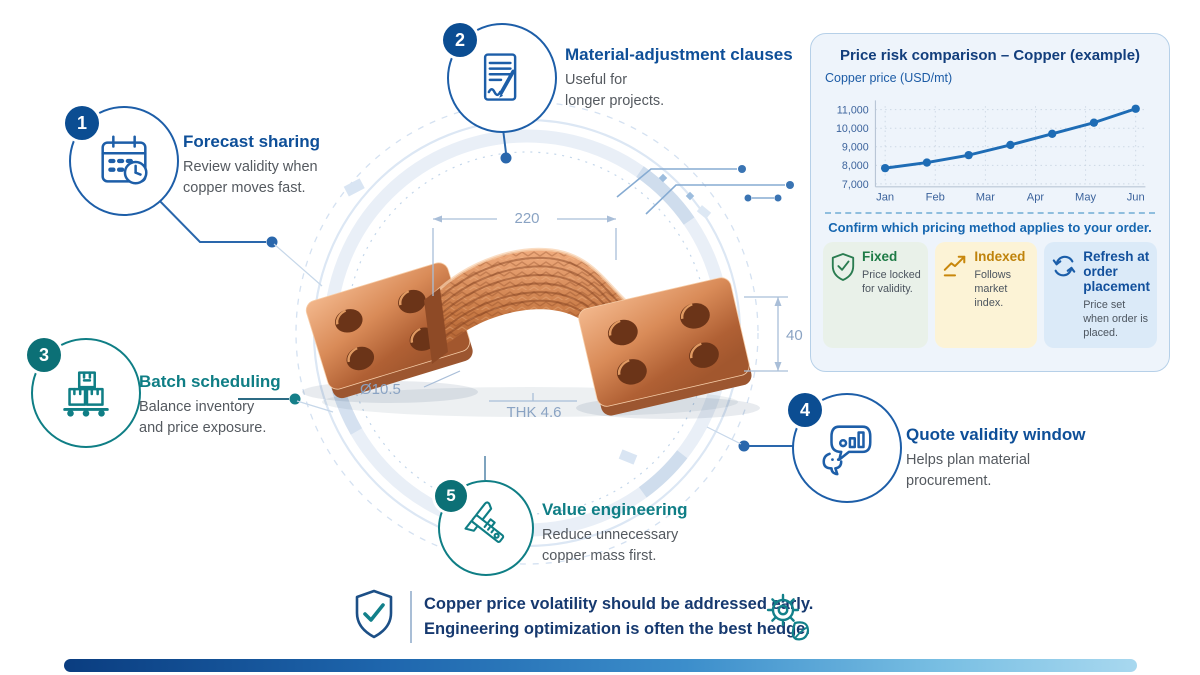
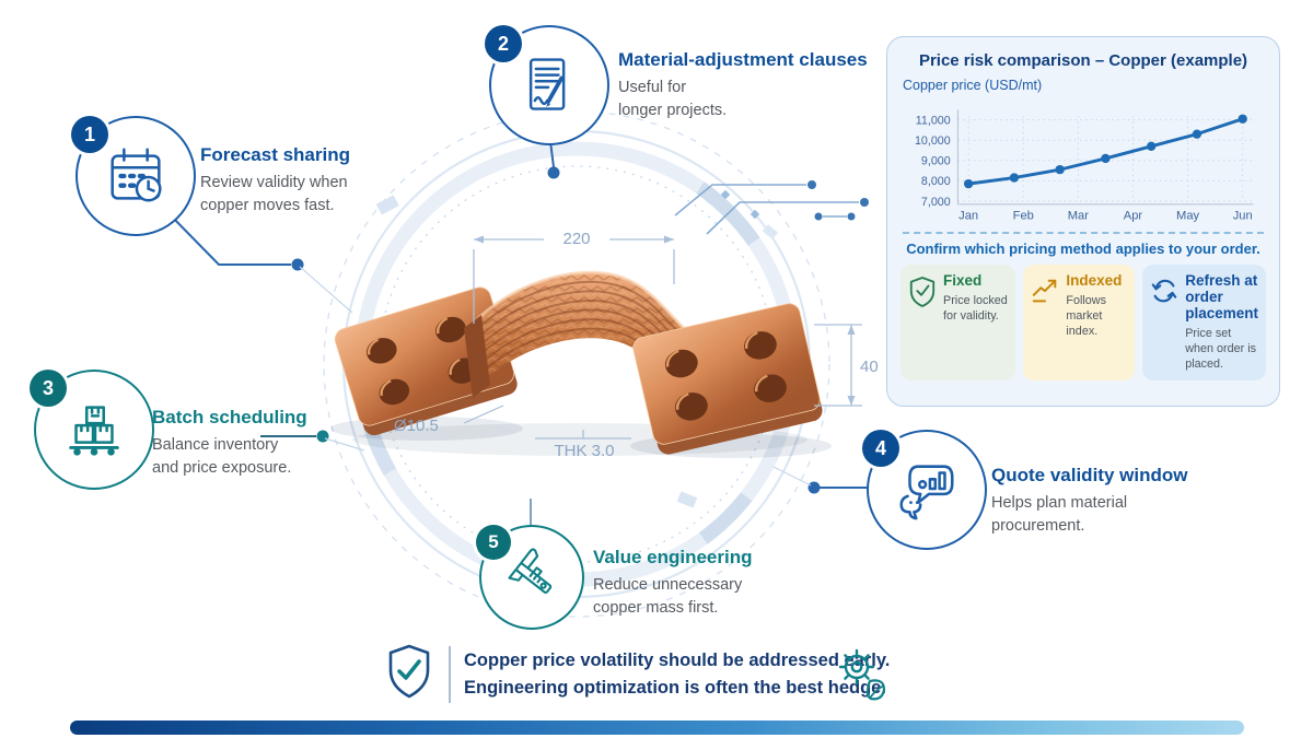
  220
  40
  Ø10.5
- THK 4.6
+ THK 3.0
  1
  Forecast sharing
  Review validity when
  copper moves fast.
  2
  Material-adjustment clauses
  Useful for
  longer projects.
  3
  Batch scheduling
  Balance inventory
  and price exposure.
  4
  Quote validity window
  Helps plan material
  procurement.
  5
  Value engineering
  Reduce unnecessary
  copper mass first.
  Price risk comparison – Copper (example)
  Copper price (USD/mt)
  Jan
  Feb
  Mar
  Apr
  May
  Jun
  7,000
  8,000
  9,000
  10,000
  11,000
  Confirm which pricing method applies to your order.
  Fixed
  Price locked for validity.
  Indexed
  Follows market index.
  Refresh at order placement
  Price set when order is placed.
  Copper price volatility should be addressedarly.
  Engineering optimization is often the best hedge
